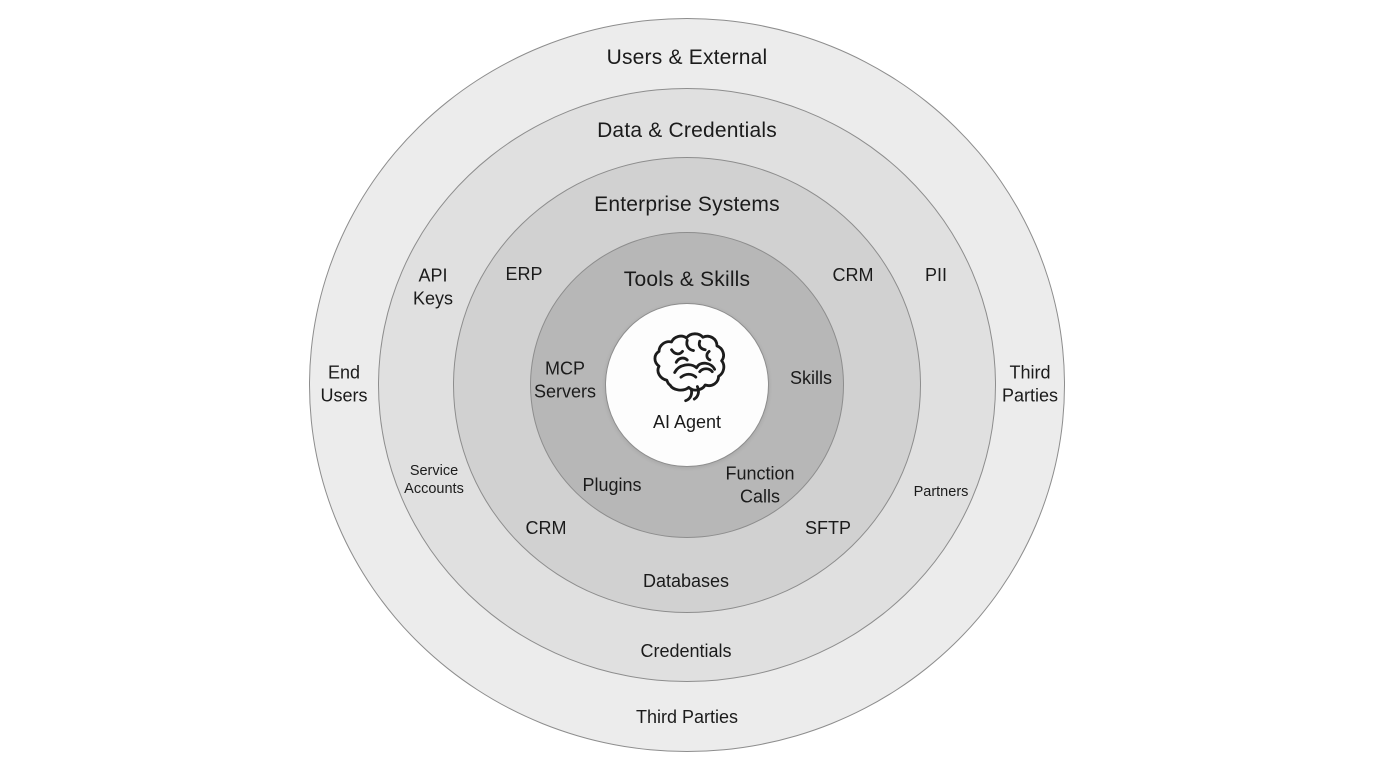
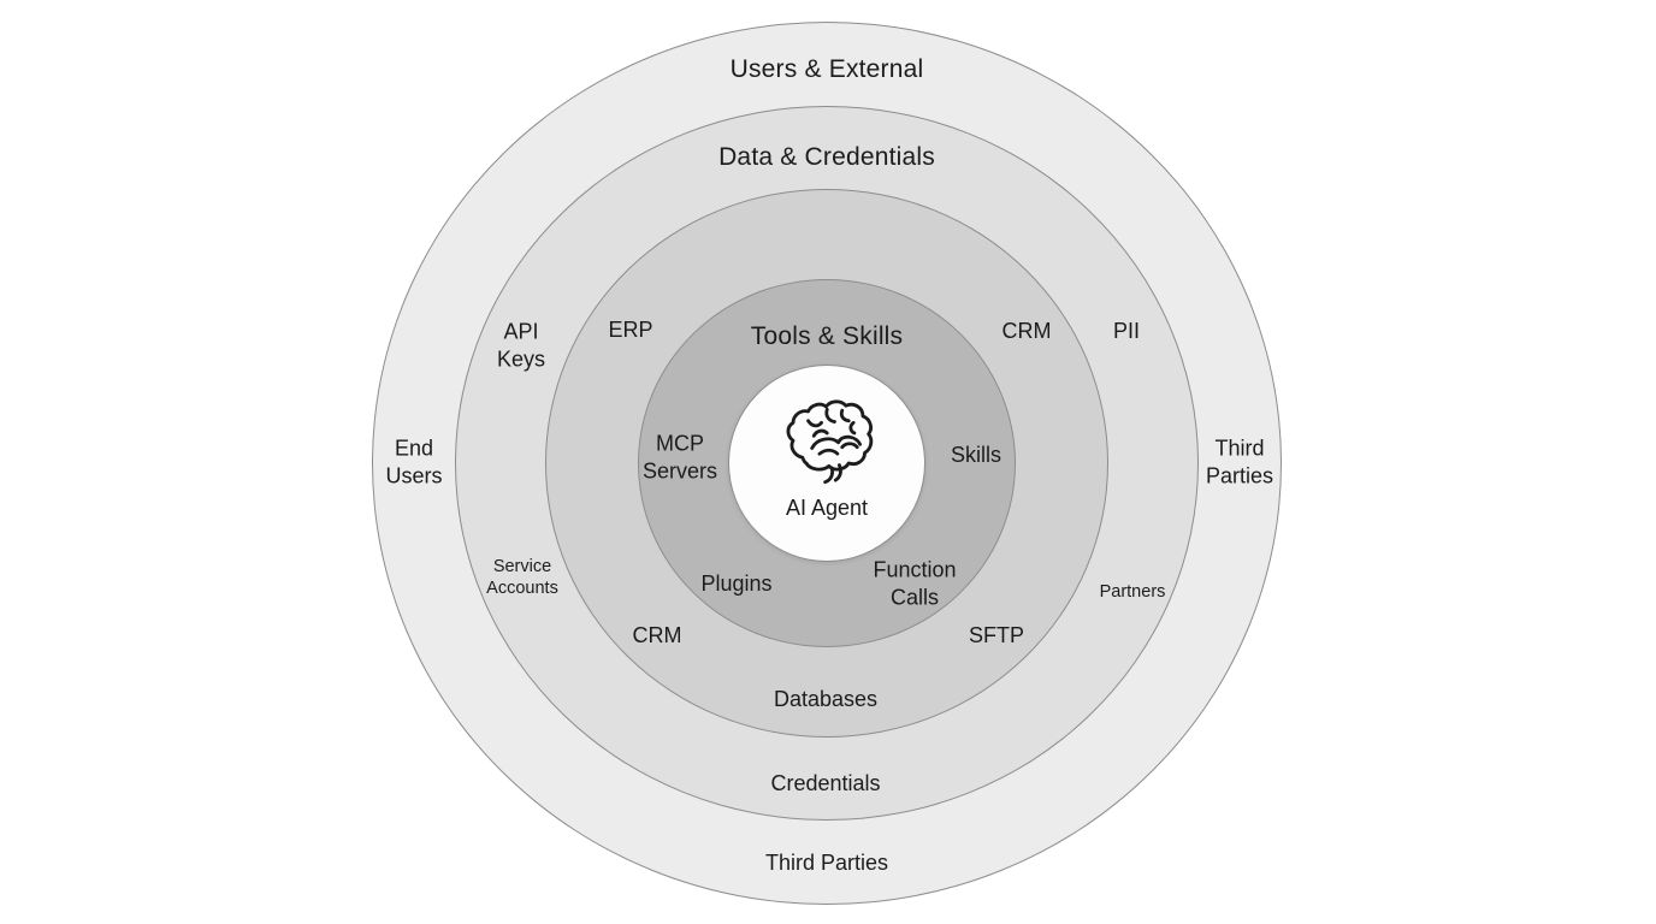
  Users & External
  Data & Credentials
- Enterprise Systems
  Tools & Skills
  End
  Users
  Third
  Parties
  Third Parties
  API
  Keys
  PII
  Service
  Accounts
  Partners
  Credentials
  ERP
  CRM
  CRM
  SFTP
  Databases
  MCP
  Servers
  Skills
  Plugins
  Function
  Calls
  AI Agent
